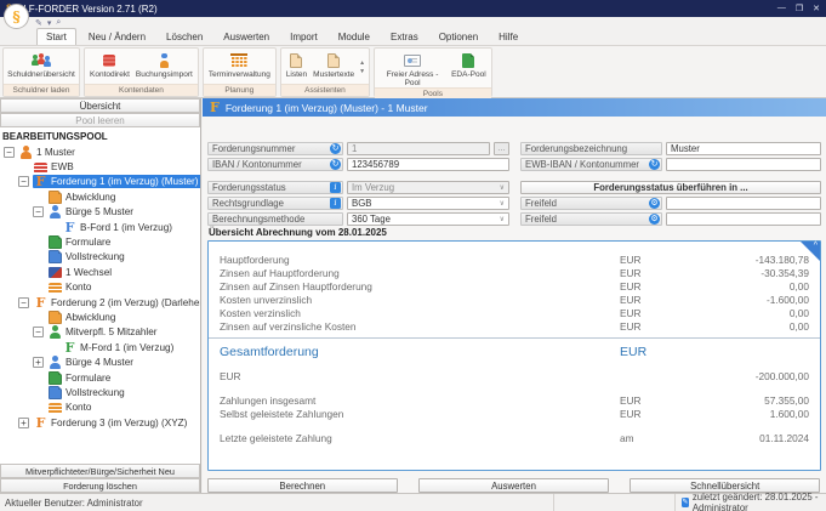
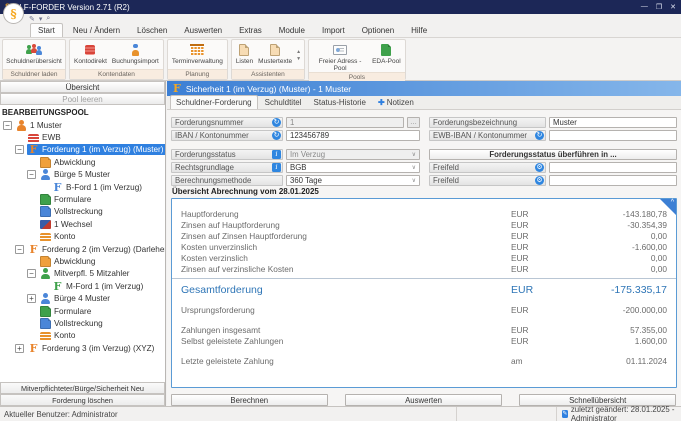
  F-FORDER Version 2.71 (R2)
  §
  Start
  Neu / Ändern
  Löschen
  Auswerten
- Import
+ Extras
  Module
- Extras
+ Import
  Optionen
  Hilfe
  Übersicht
  Pool leeren
  BEARBEITUNGSPOOL
  −
  1 Muster
  EWB
  −
  F
  Forderung 1 (im Verzug) (Muster)
  Abwicklung
  −
  Bürge 5 Muster
  F
  B-Ford 1 (im Verzug)
  Formulare
  Vollstreckung
  1 Wechsel
  Konto
  −
  F
  Forderung 2 (im Verzug) (Darlehe
  Abwicklung
  −
  Mitverpfl. 5 Mitzahler
  F
  M-Ford 1 (im Verzug)
  +
  Bürge 4 Muster
  Formulare
  Vollstreckung
  Konto
  +
  F
  Forderung 3 (im Verzug) (XYZ)
  Mitverpflichteter/Bürge/Sicherheit Neu
  Forderung löschen
  F
- Forderung 1 (im Verzug) (Muster) - 1 Muster
+ Sicherheit 1 (im Verzug) (Muster) - 1 Muster
+ Schuldner-Forderung
+ Schuldtitel
+ Status-Historie
+ ✚ Notizen
  Forderungsnummer
  1
  IBAN / Kontonummer
  123456789
  Forderungsstatus
  i
  Im Verzug
  Rechtsgrundlage
  i
  BGB
  Berechnungsmethode
  360 Tage
  Forderungsbezeichnung
  Muster
  EWB-IBAN / Kontonummer
  Forderungsstatus überführen in ...
  Freifeld
  Freifeld
  Übersicht Abrechnung vom 28.01.2025
  Hauptforderung
  EUR
  -143.180,78
  Zinsen auf Hauptforderung
  EUR
  -30.354,39
  Zinsen auf Zinsen Hauptforderung
  EUR
  0,00
  Kosten unverzinslich
  EUR
  -1.600,00
  Kosten verzinslich
  EUR
  0,00
  Zinsen auf verzinsliche Kosten
  EUR
  0,00
  Gesamtforderung
  EUR
+ -175.335,17
+ Ursprungsforderung
  EUR
  -200.000,00
  Zahlungen insgesamt
  EUR
  57.355,00
  Selbst geleistete Zahlungen
  EUR
  1.600,00
  Letzte geleistete Zahlung
  am
  01.11.2024
  Berechnen
  Auswerten
  Schnellübersicht
  Aktueller Benutzer: Administrator
  zuletzt geändert: 28.01.2025 - Administrator
